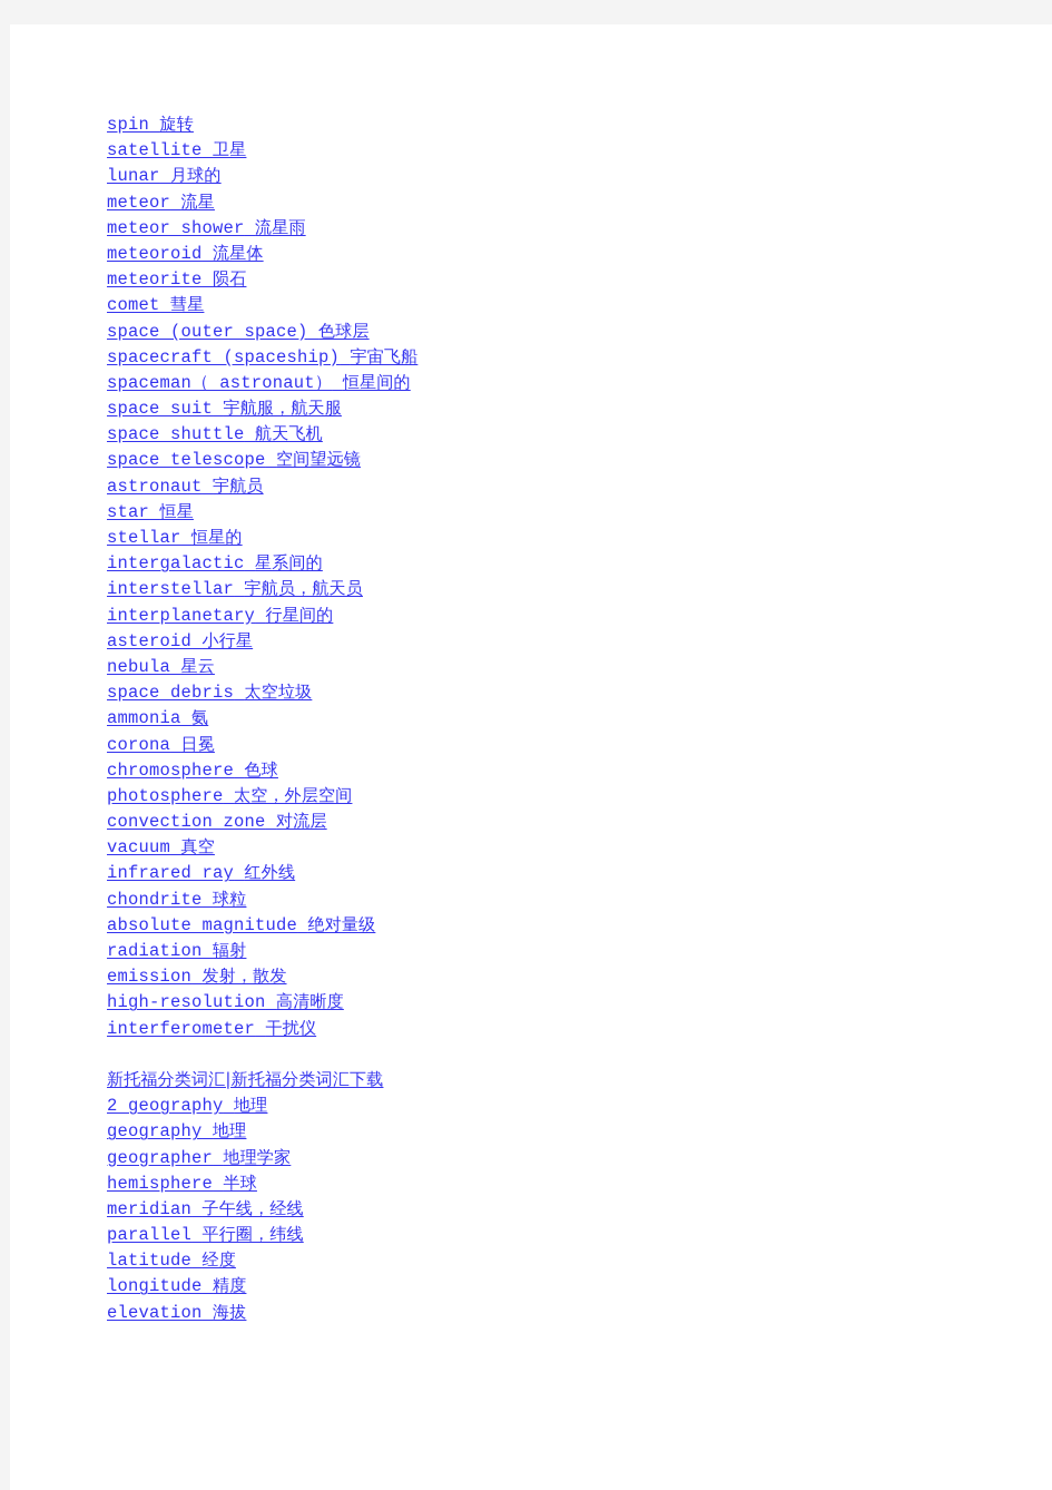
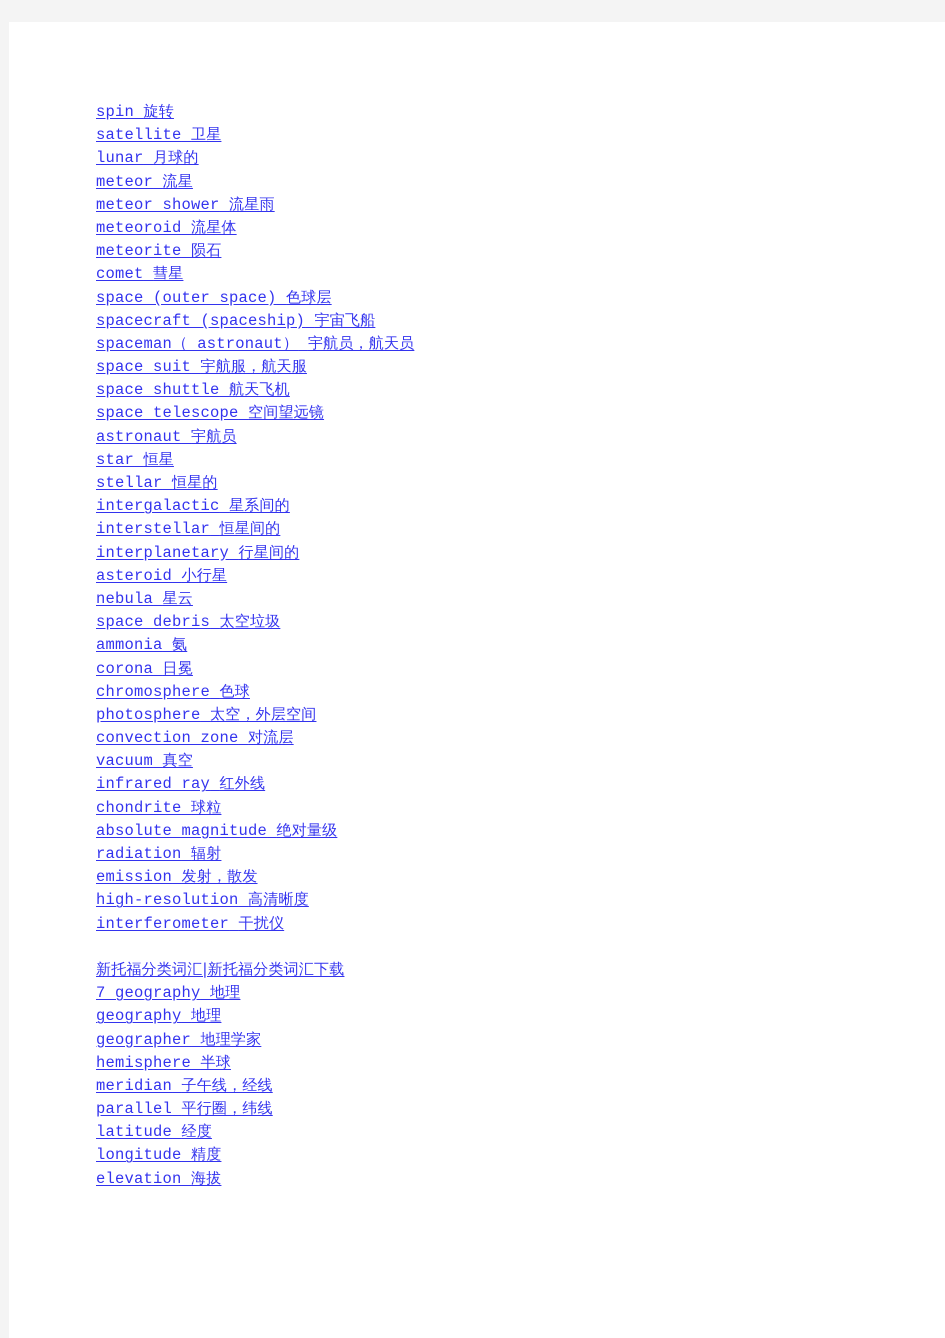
  spin 旋转
  satellite 卫星
  lunar 月球的
  meteor 流星
  meteor shower 流星雨
  meteoroid 流星体
  meteorite 陨石
  comet 彗星
  space (outer space) 色球层
  spacecraft (spaceship) 宇宙飞船
- spaceman（ astronaut） 恒星间的
+ spaceman（ astronaut） 宇航员，航天员
  space suit 宇航服，航天服
  space shuttle 航天飞机
  space telescope 空间望远镜
  astronaut 宇航员
  star 恒星
  stellar 恒星的
  intergalactic 星系间的
- interstellar 宇航员，航天员
+ interstellar 恒星间的
  interplanetary 行星间的
  asteroid 小行星
  nebula 星云
  space debris 太空垃圾
  ammonia 氨
  corona 日冕
  chromosphere 色球
  photosphere 太空，外层空间
  convection zone 对流层
  vacuum 真空
  infrared ray 红外线
  chondrite 球粒
  absolute magnitude 绝对量级
  radiation 辐射
  emission 发射，散发
  high-resolution 高清晰度
  interferometer 干扰仪
  新托福分类词汇|新托福分类词汇下载
- 2 geography 地理
+ 7 geography 地理
  geography 地理
  geographer 地理学家
  hemisphere 半球
  meridian 子午线，经线
  parallel 平行圈，纬线
  latitude 经度
  longitude 精度
  elevation 海拔
